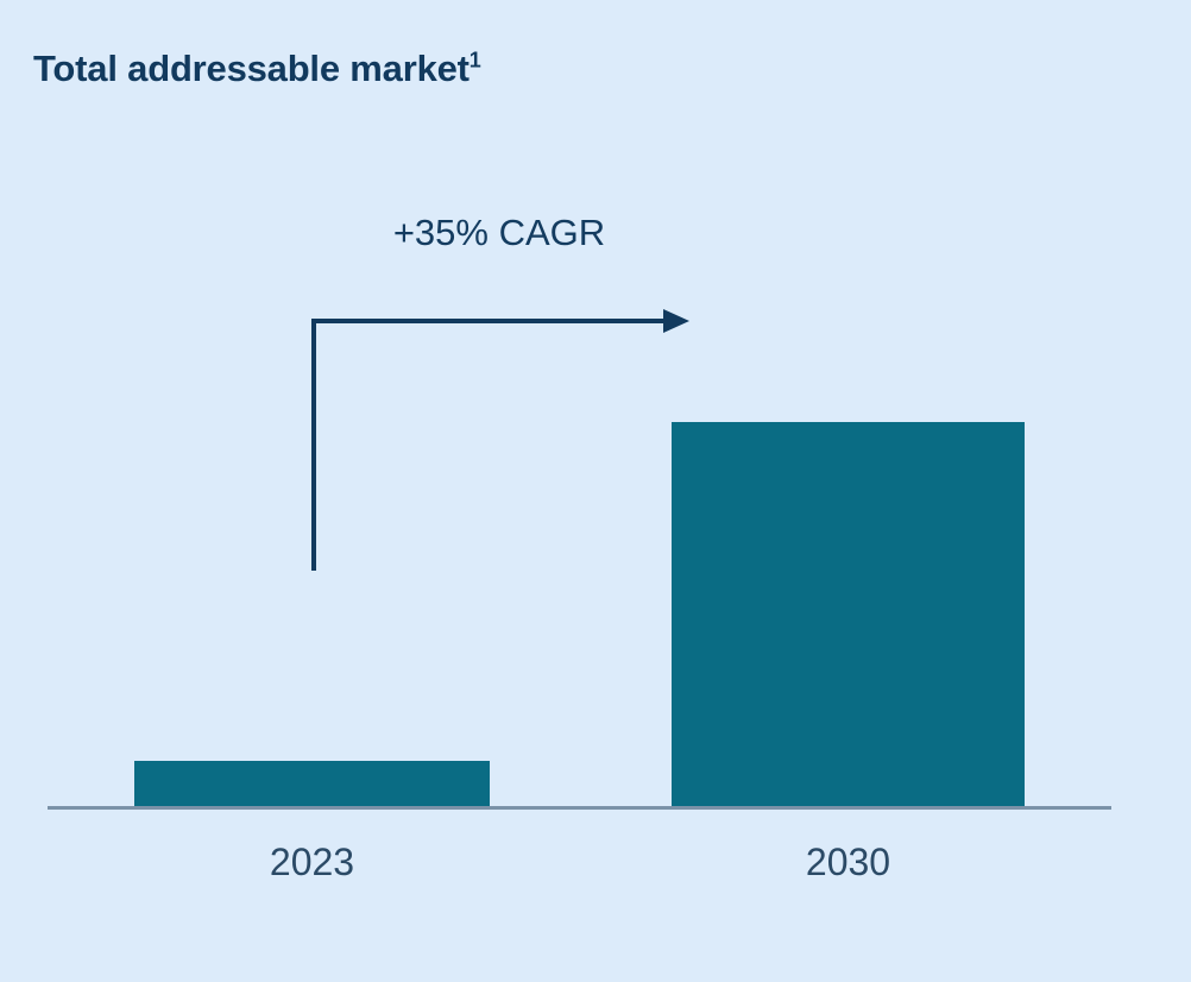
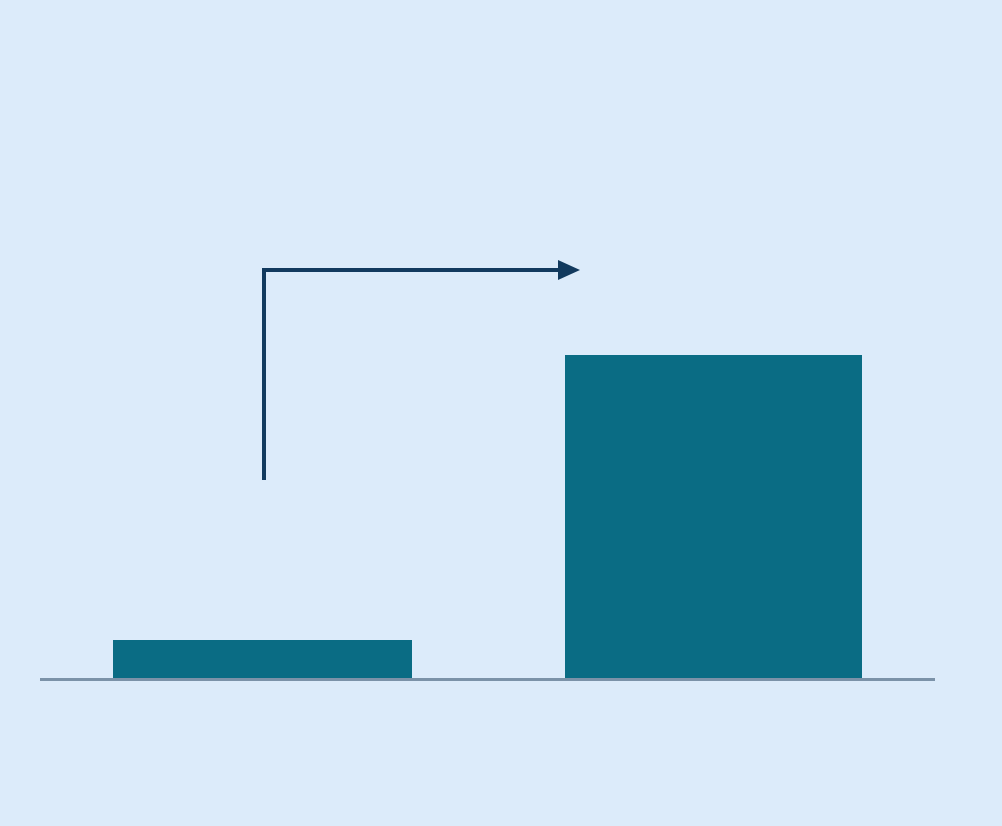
- Total addressable market1
- 2023
- 2030
- +35% CAGR
